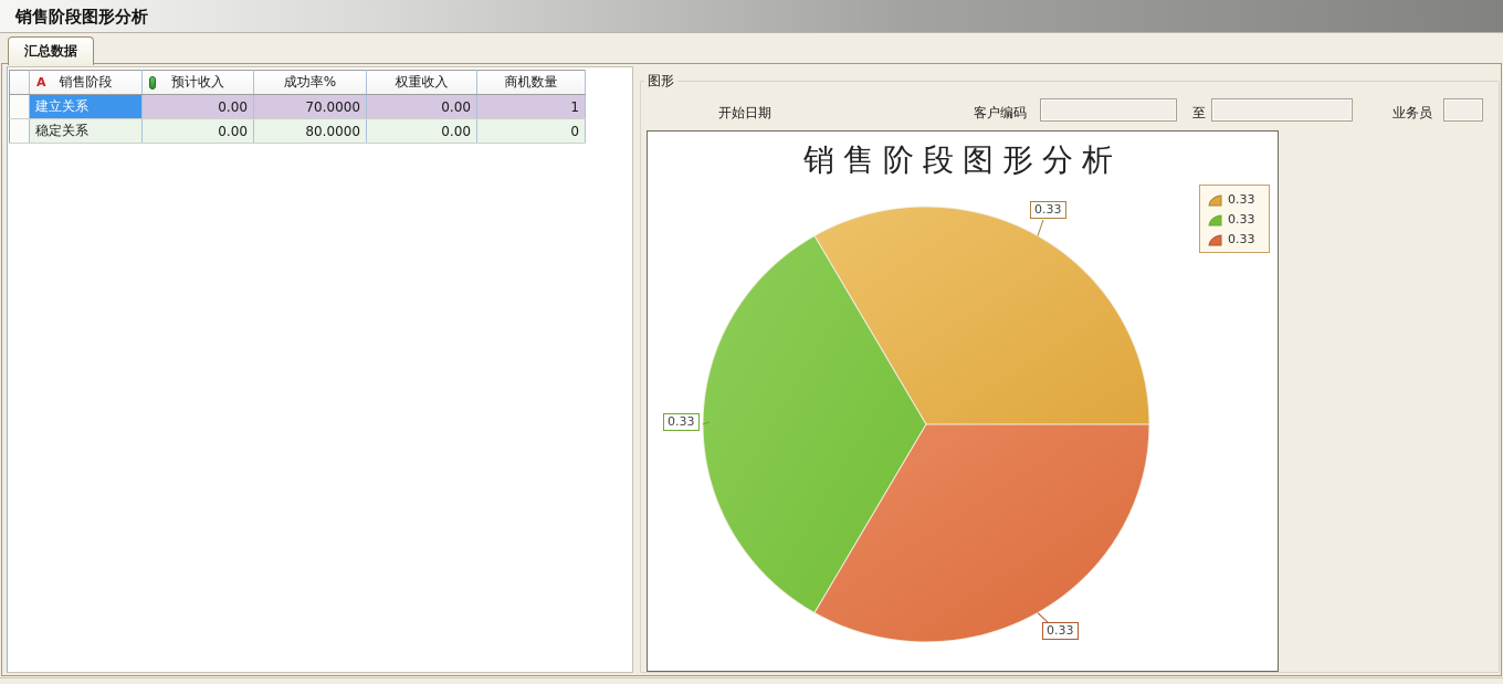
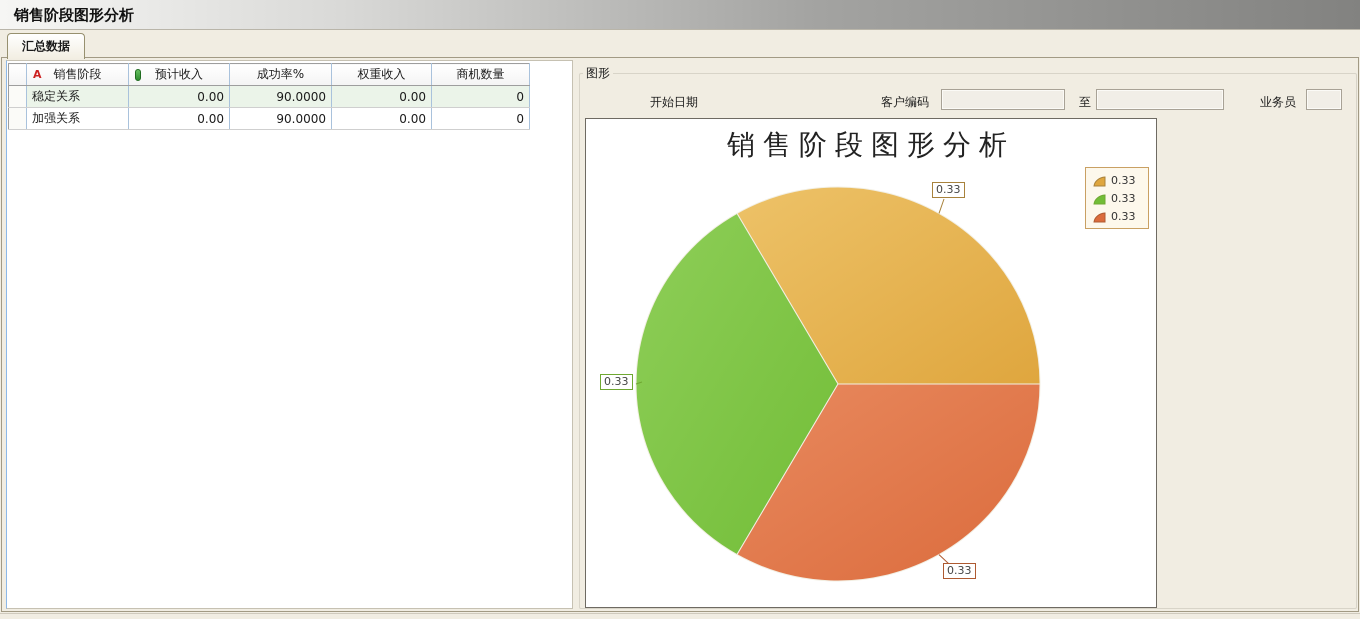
  销售阶段图形分析
  汇总数据
  	A 销售阶段	预计收入	成功率%	权重收入	商机数量
- 	建立关系	0.00	70.0000	0.00	1
- 	稳定关系	0.00	80.0000	0.00	0
+ 	稳定关系	0.00	90.0000	0.00	0
+ 	加强关系	0.00	90.0000	0.00	0
  图形
  开始日期
  客户编码
  至
  业务员
  销售阶段图形分析
  0.33
  0.33
  0.33
  0.33
  0.33
  0.33
